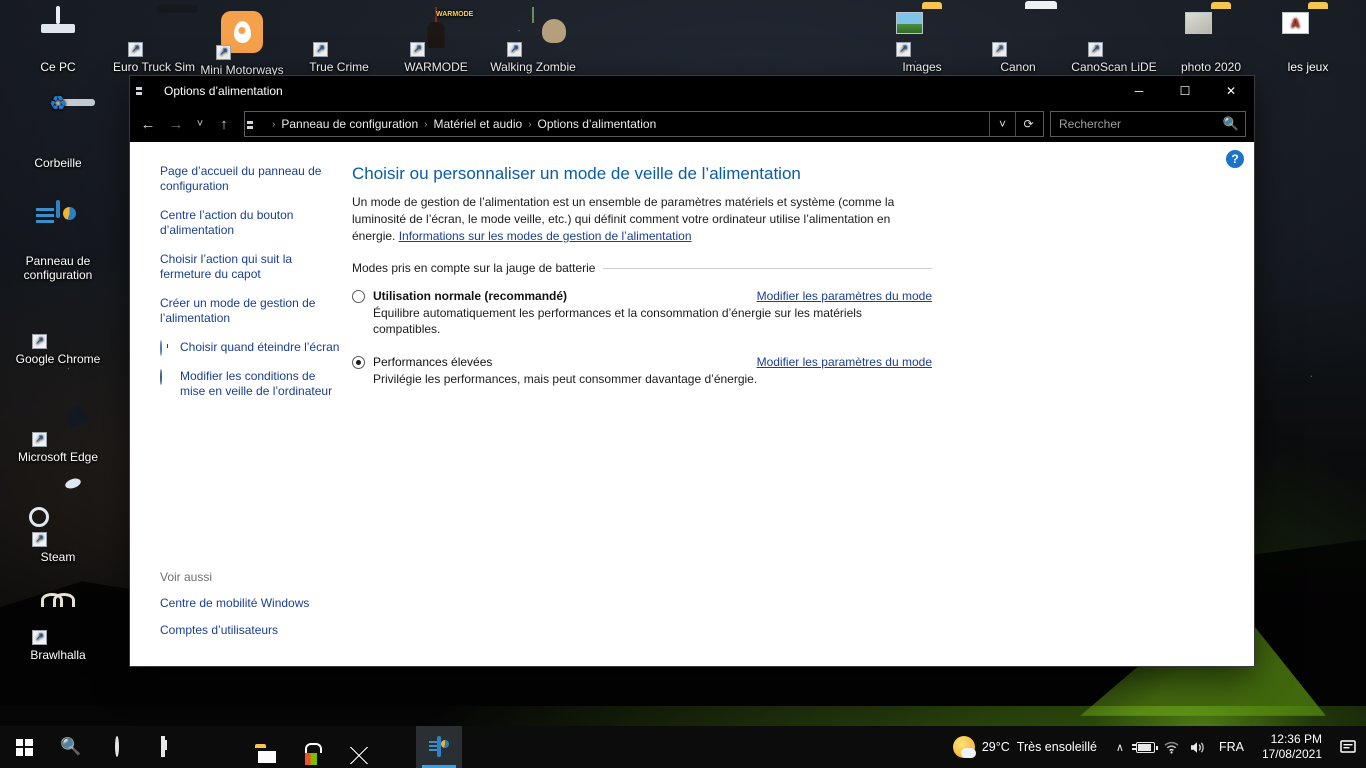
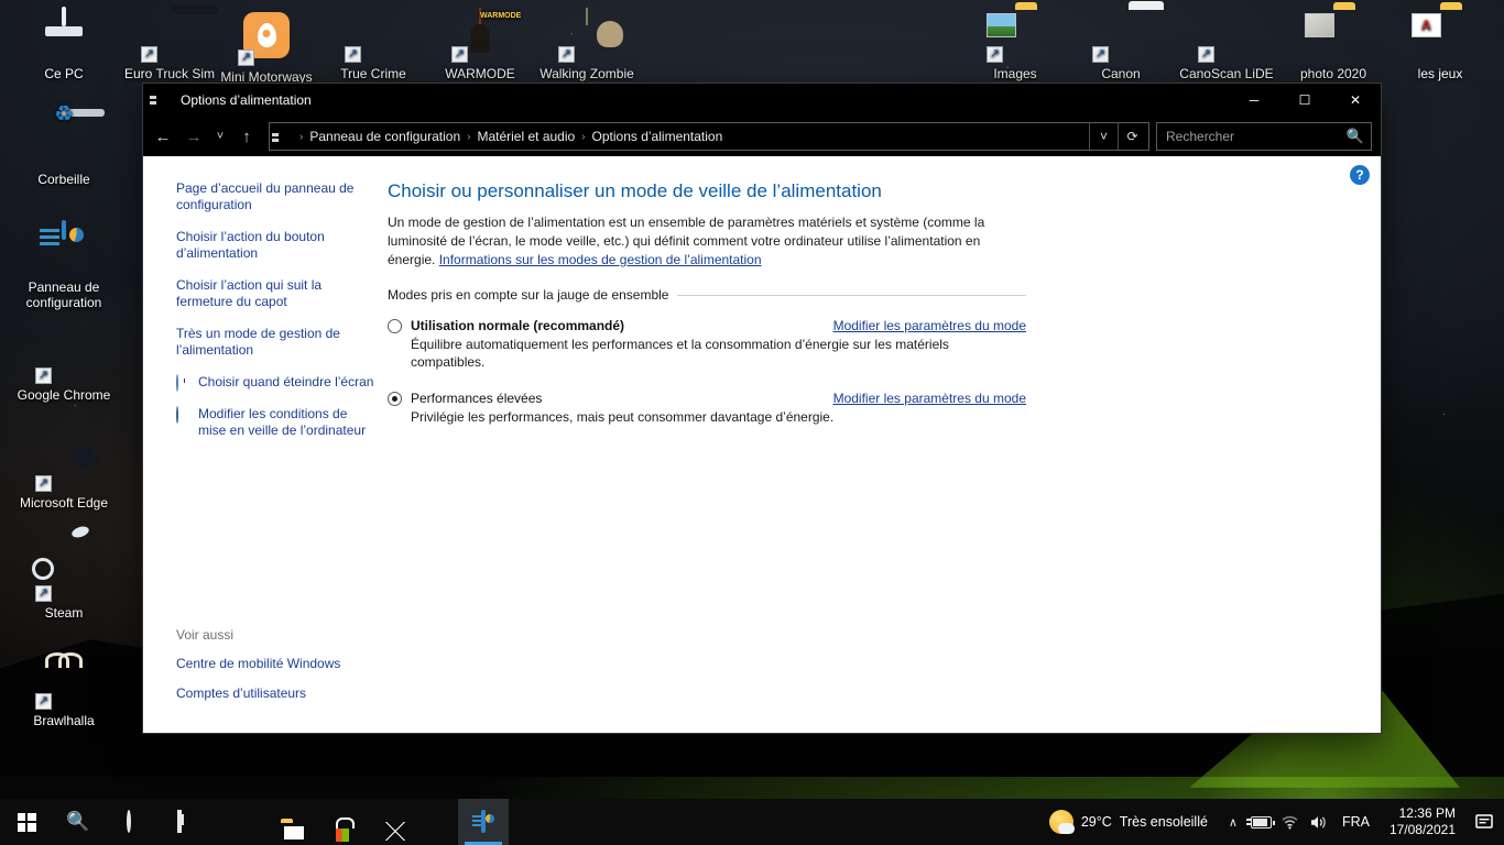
  Ce PC
  ↗
  Euro Truck Sim
  ↗
  Mini Motorways
  ↗
  True Crime
  ↗
  WARMODE
  ↗
  Walking Zombie
  ↗
  Images
  ↗
  Canon
  ↗
  CanoScan LiDE
  photo 2020
  les jeux
  Corbeille
  Panneau de configuration
  ↗
  Google Chrome
  ↗
  Microsoft Edge
  ↗
  Steam
  ↗
  Brawlhalla
  Options d’alimentation
  ─
  ☐
  ✕
  ←
  →
  ˅
  ↑
  ›
  Panneau de configuration
  ›
  Matériel et audio
  ›
  Options d’alimentation
  ˅
  ⟳
  Rechercher
  🔍
  ?
  Page d’accueil du panneau de configuration
- Centre l’action du bouton d’alimentation
+ Choisir l’action du bouton d’alimentation
  Choisir l’action qui suit la fermeture du capot
- Créer un mode de gestion de l’alimentation
+ Très un mode de gestion de l’alimentation
  Choisir quand éteindre l’écran
  Modifier les conditions de mise en veille de l’ordinateur
  Voir aussi
  Centre de mobilité Windows
  Comptes d’utilisateurs
  Choisir ou personnaliser un mode de veille de l’alimentation
  Un mode de gestion de l’alimentation est un ensemble de paramètres matériels et système (comme la luminosité de l’écran, le mode veille, etc.) qui définit comment votre ordinateur utilise l’alimentation en énergie. Informations sur les modes de gestion de l’alimentation
- Modes pris en compte sur la jauge de batterie
+ Modes pris en compte sur la jauge de ensemble
  Utilisation normale (recommandé)
  Modifier les paramètres du mode
  Équilibre automatiquement les performances et la consommation d’énergie sur les matériels compatibles.
  Performances élevées
  Modifier les paramètres du mode
  Privilégie les performances, mais peut consommer davantage d’énergie.
  🔍
  29°C
  Très ensoleillé
  ∧
  FRA
  12:36 PM
  17/08/2021
